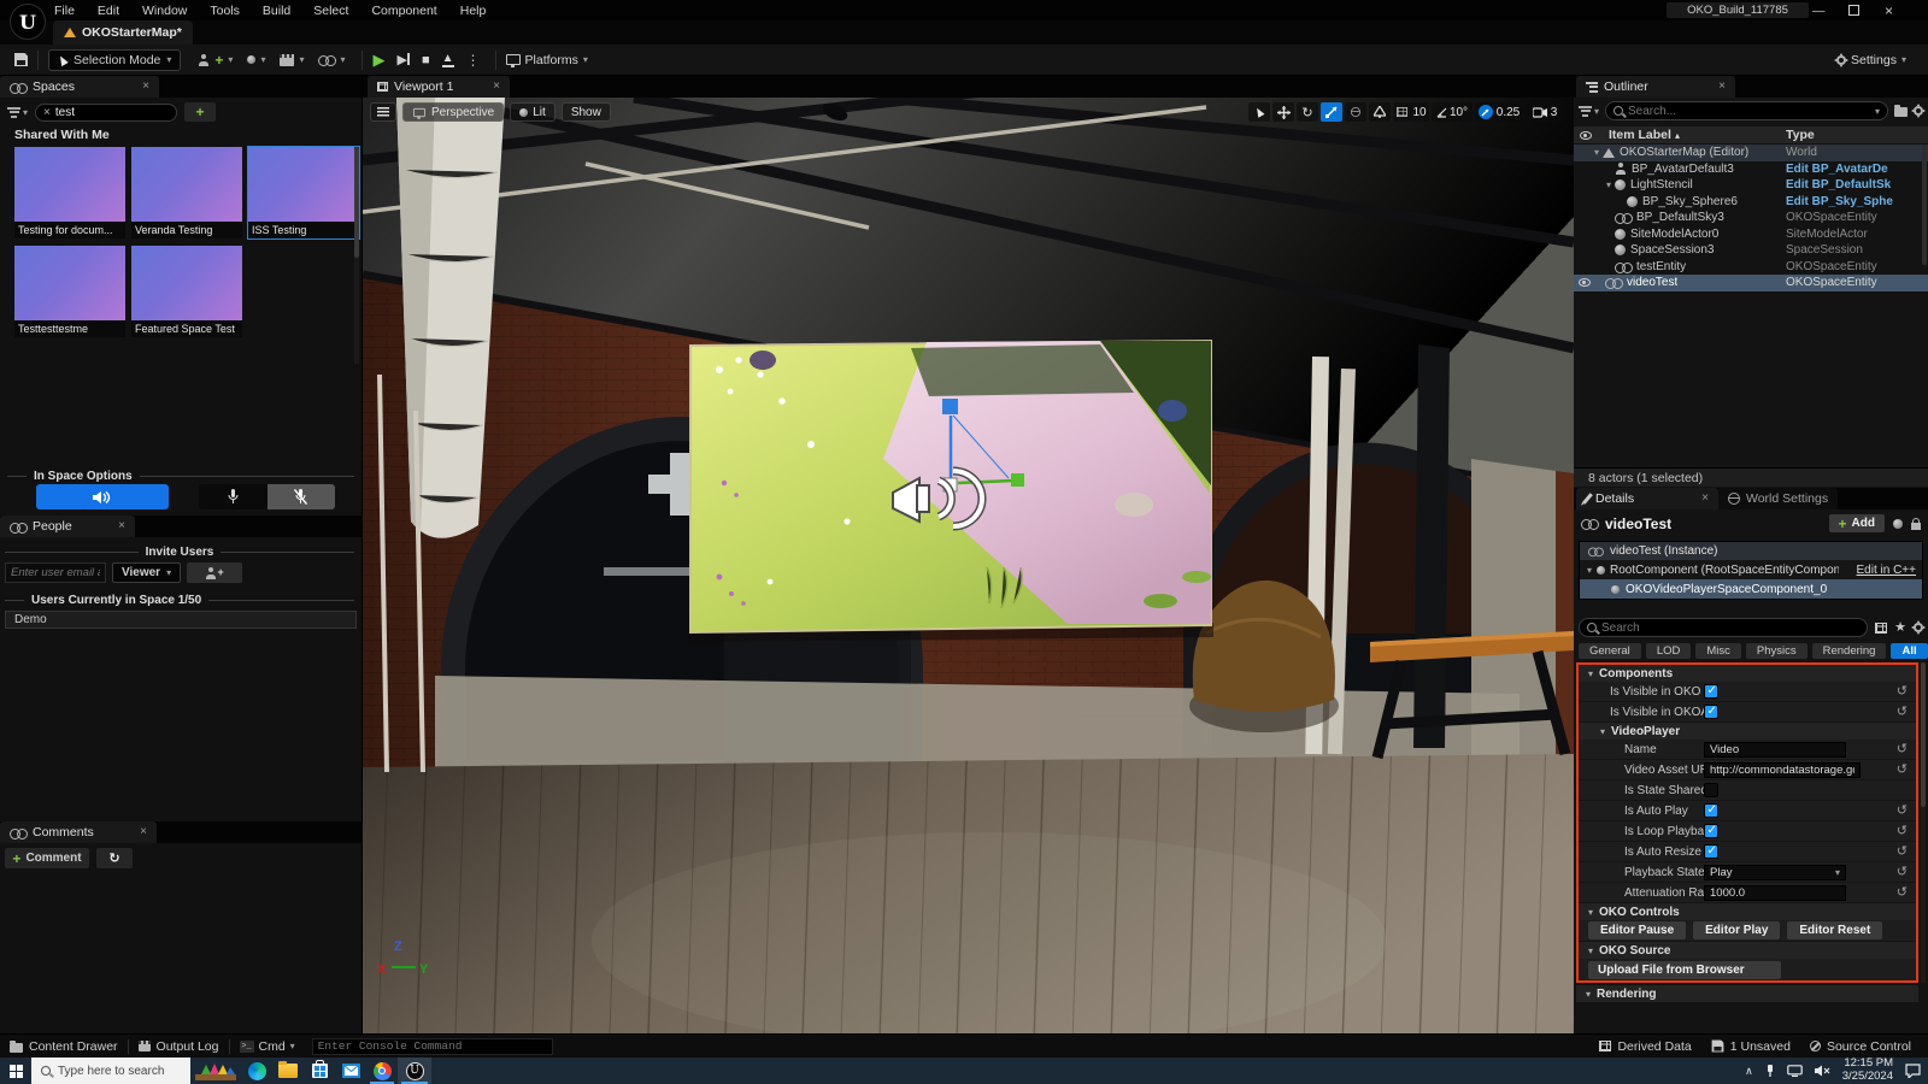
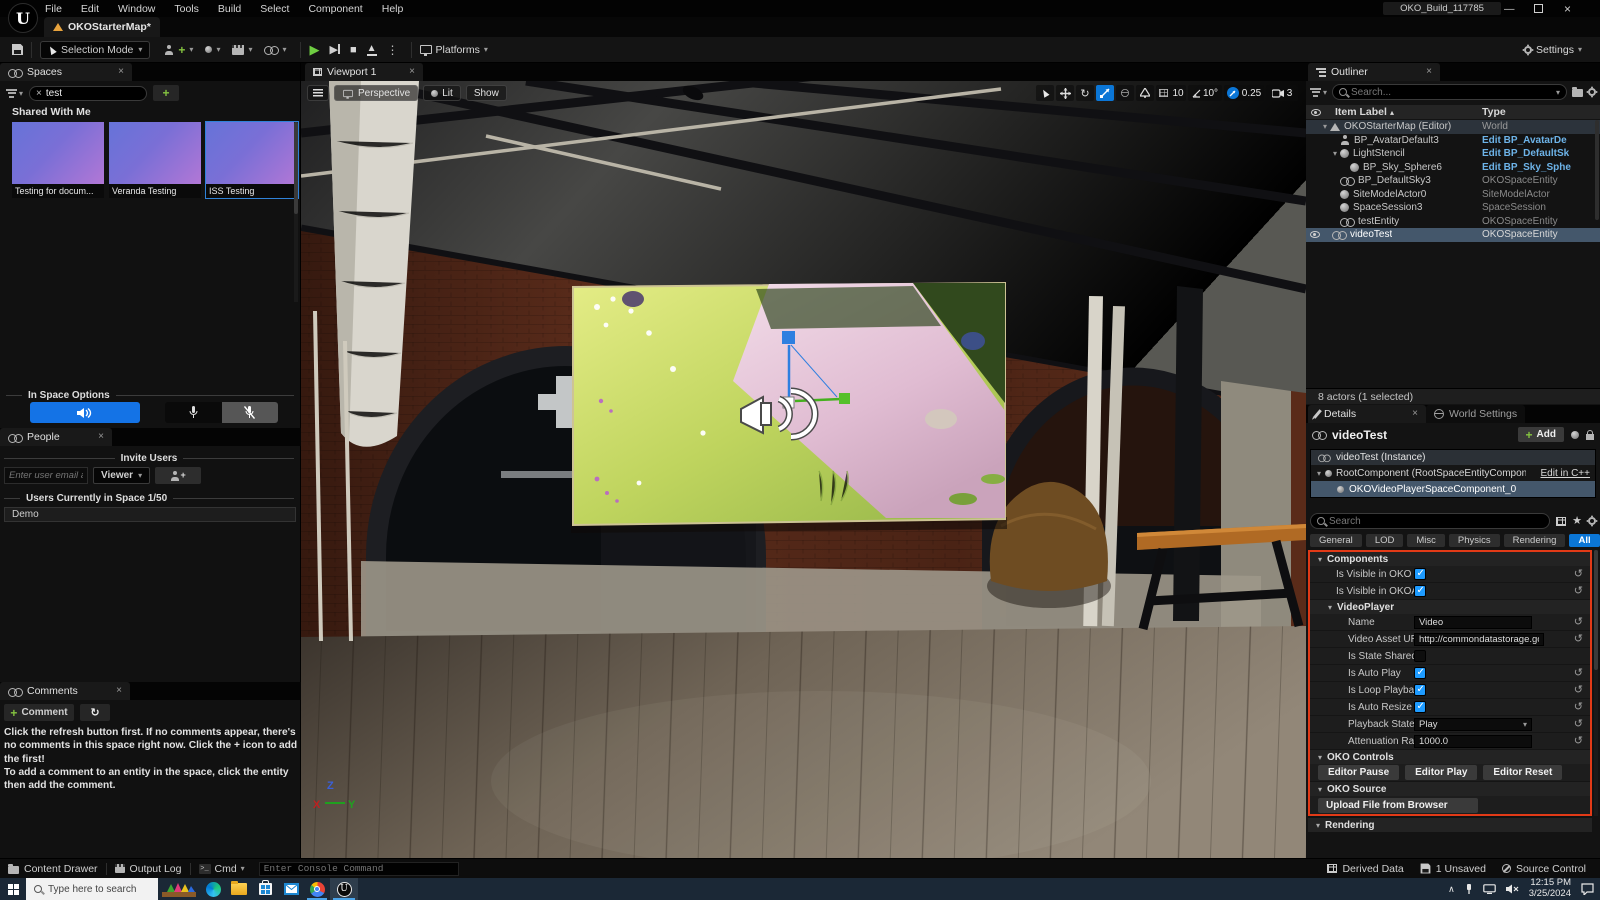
  File
  Edit
  Window
  Tools
  Build
  Select
  Component
  Help
  OKO_Build_117785
  —
  ×
  U
  OKOStarterMap*
  Selection Mode
  ▾
  +
  ▾
  ▾
  ▾
  ▾
  ▶
  ▶
  ■
  ▲
  ⋮
  Platforms
  ▾
  Settings
  ▾
  Spaces
  ×
  ▾
  ×
  test
  +
  Shared With Me
  Testing for docum...
  Veranda Testing
  ISS Testing
- Testtesttestme
- Featured Space Test
  In Space Options
  People
  ×
  Invite Users
  Enter user email
  Viewer
  ▾
  +
  Users Currently in Space 1/50
  Demo
  Comments
  ×
  +
  Comment
  ↻
+ Click the refresh button first. If no comments appear, there's no comments in this space right now. Click the + icon to add the first!
+ To add a comment to an entity in the space, click the entity then add the comment.
  Viewport 1
  ×
  Z
  X
  Y
  Perspective
  Lit
  Show
  ↻
  10
  10°
  0.25
  3
  Outliner
  ×
  ▾
  Search...
  ▾
  Item Label
  ▴
  Type
  ▾
  OKOStarterMap (Editor)
  World
  BP_AvatarDefault3
  Edit BP_AvatarDe
  ▾
  LightStencil
  Edit BP_DefaultSk
  BP_Sky_Sphere6
  Edit BP_Sky_Sphe
  BP_DefaultSky3
  OKOSpaceEntity
  SiteModelActor0
  SiteModelActor
  SpaceSession3
  SpaceSession
  testEntity
  OKOSpaceEntity
  videoTest
  OKOSpaceEntity
  8 actors (1 selected)
  Details
  ×
  World Settings
  videoTest
  +
  Add
  videoTest (Instance)
  ▾
  RootComponent (RootSpaceEntityCompon
  Edit in C++
  OKOVideoPlayerSpaceComponent_0
  Search
  ★
  General
  LOD
  Misc
  Physics
  Rendering
  All
  ▾
  Components
  Is Visible in OKO
  ↺
  Is Visible in OKO
  ↺
  ▾
  VideoPlayer
  Name
  Video
  ↺
  Video Asset U
  http://commondatastorage.g
  ↺
  Is State Share
  Is Auto Play
  ↺
  Is Loop Playba
  ↺
  Is Auto Resize
  ↺
  Playback State
  Play
  ▾
  ↺
  Attenuation Ra
  1000.0
  ↺
  ▾
  OKO Controls
  Editor Pause
  Editor Play
  Editor Reset
  ▾
  OKO Source
  Upload File from Browser
  ▾
  Rendering
  Content Drawer
  Output Log
  >_
  Cmd
  ▾
  Enter Console Command
  Derived Data
  1 Unsaved
  Source Control
  Type here to search
  U
  ∧
  12:15 PM
  3/25/2024
